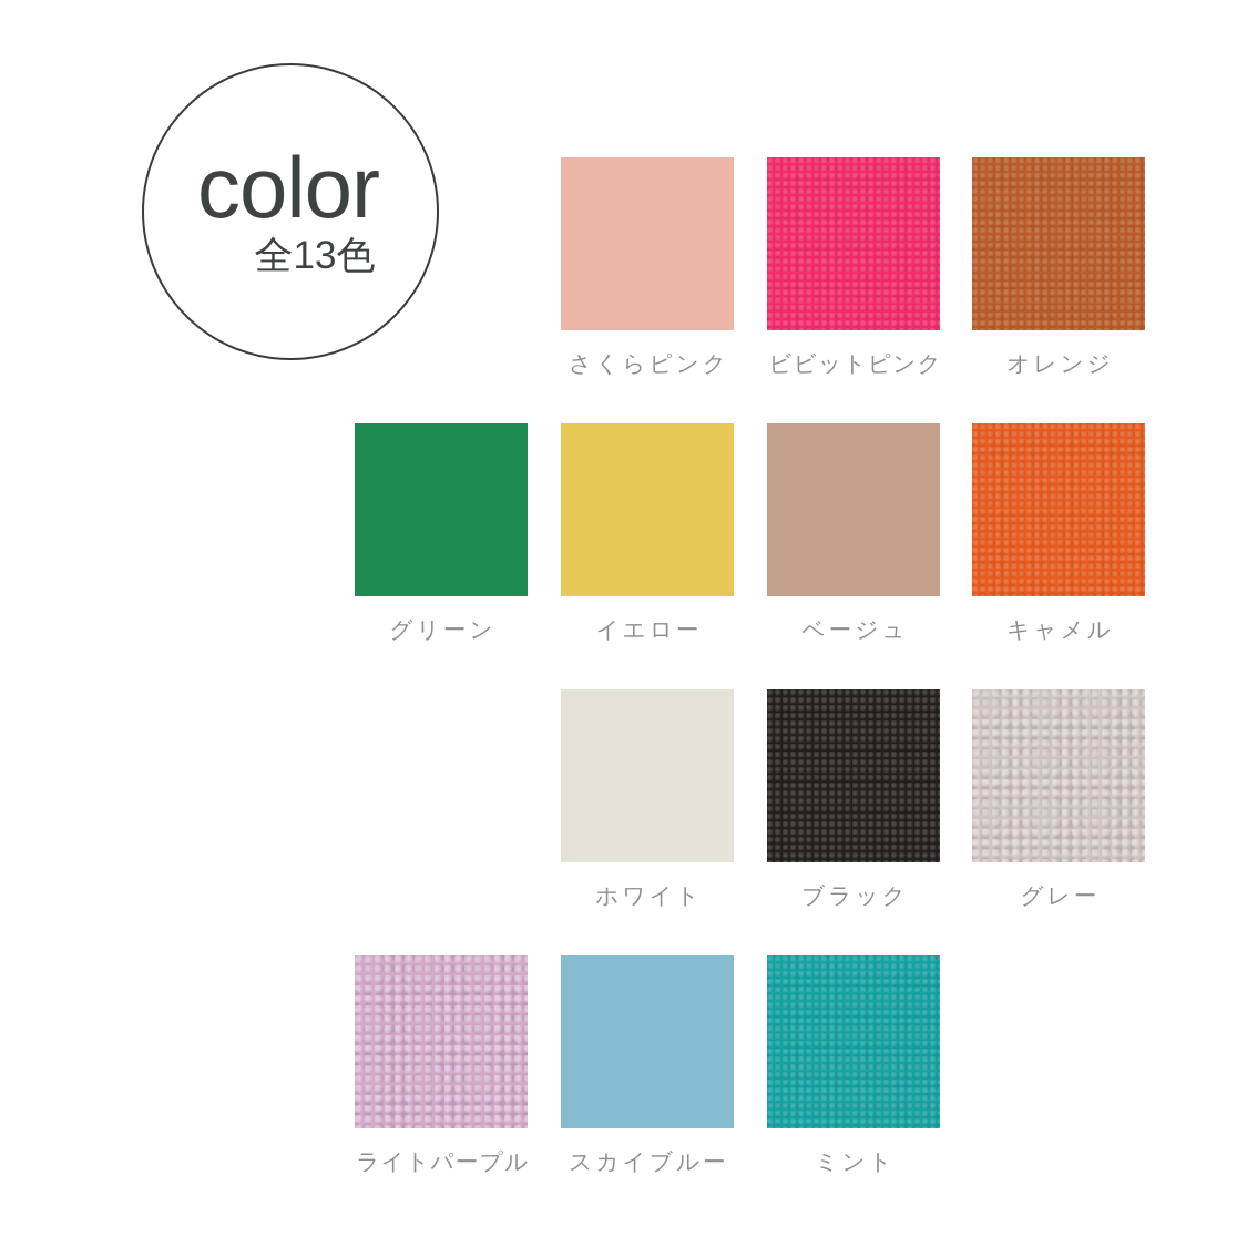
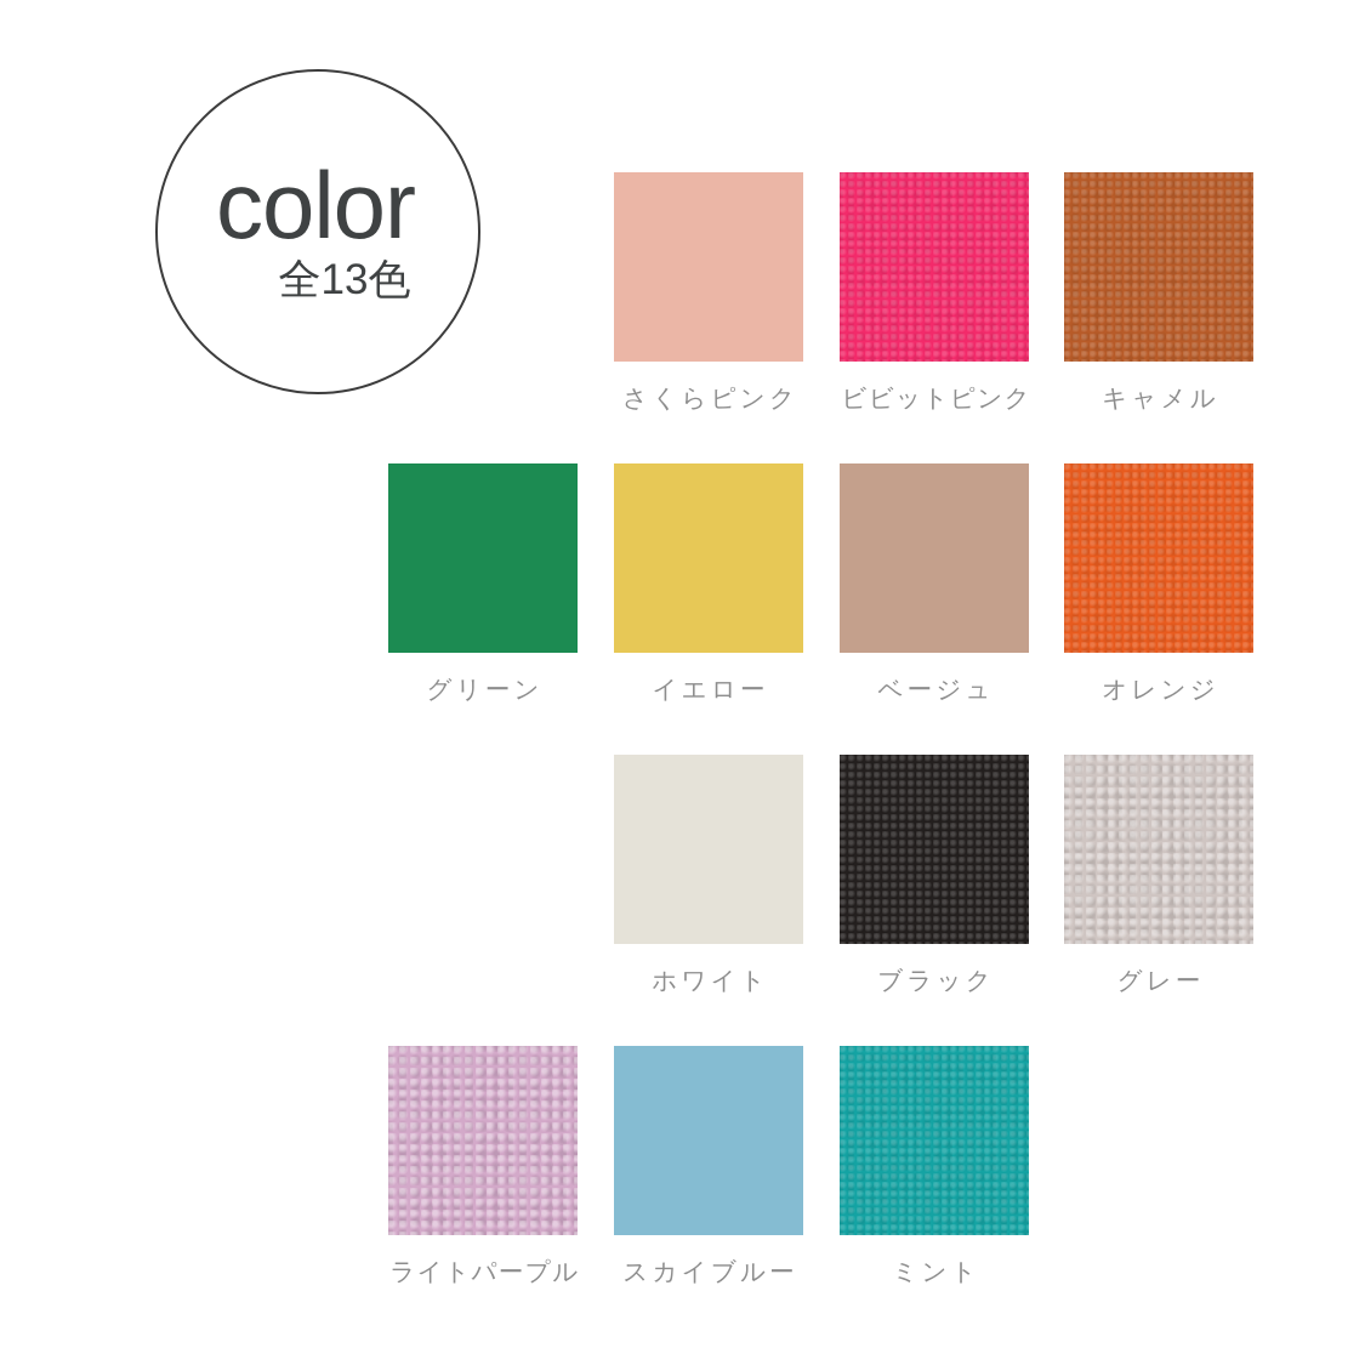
  color
  全13色
  さくらピンク
  ビビットピンク
- オレンジ
+ キャメル
  グリーン
  イエロー
  ベージュ
- キャメル
+ オレンジ
  ホワイト
  ブラック
  グレー
  ライトパープル
  スカイブルー
  ミント
